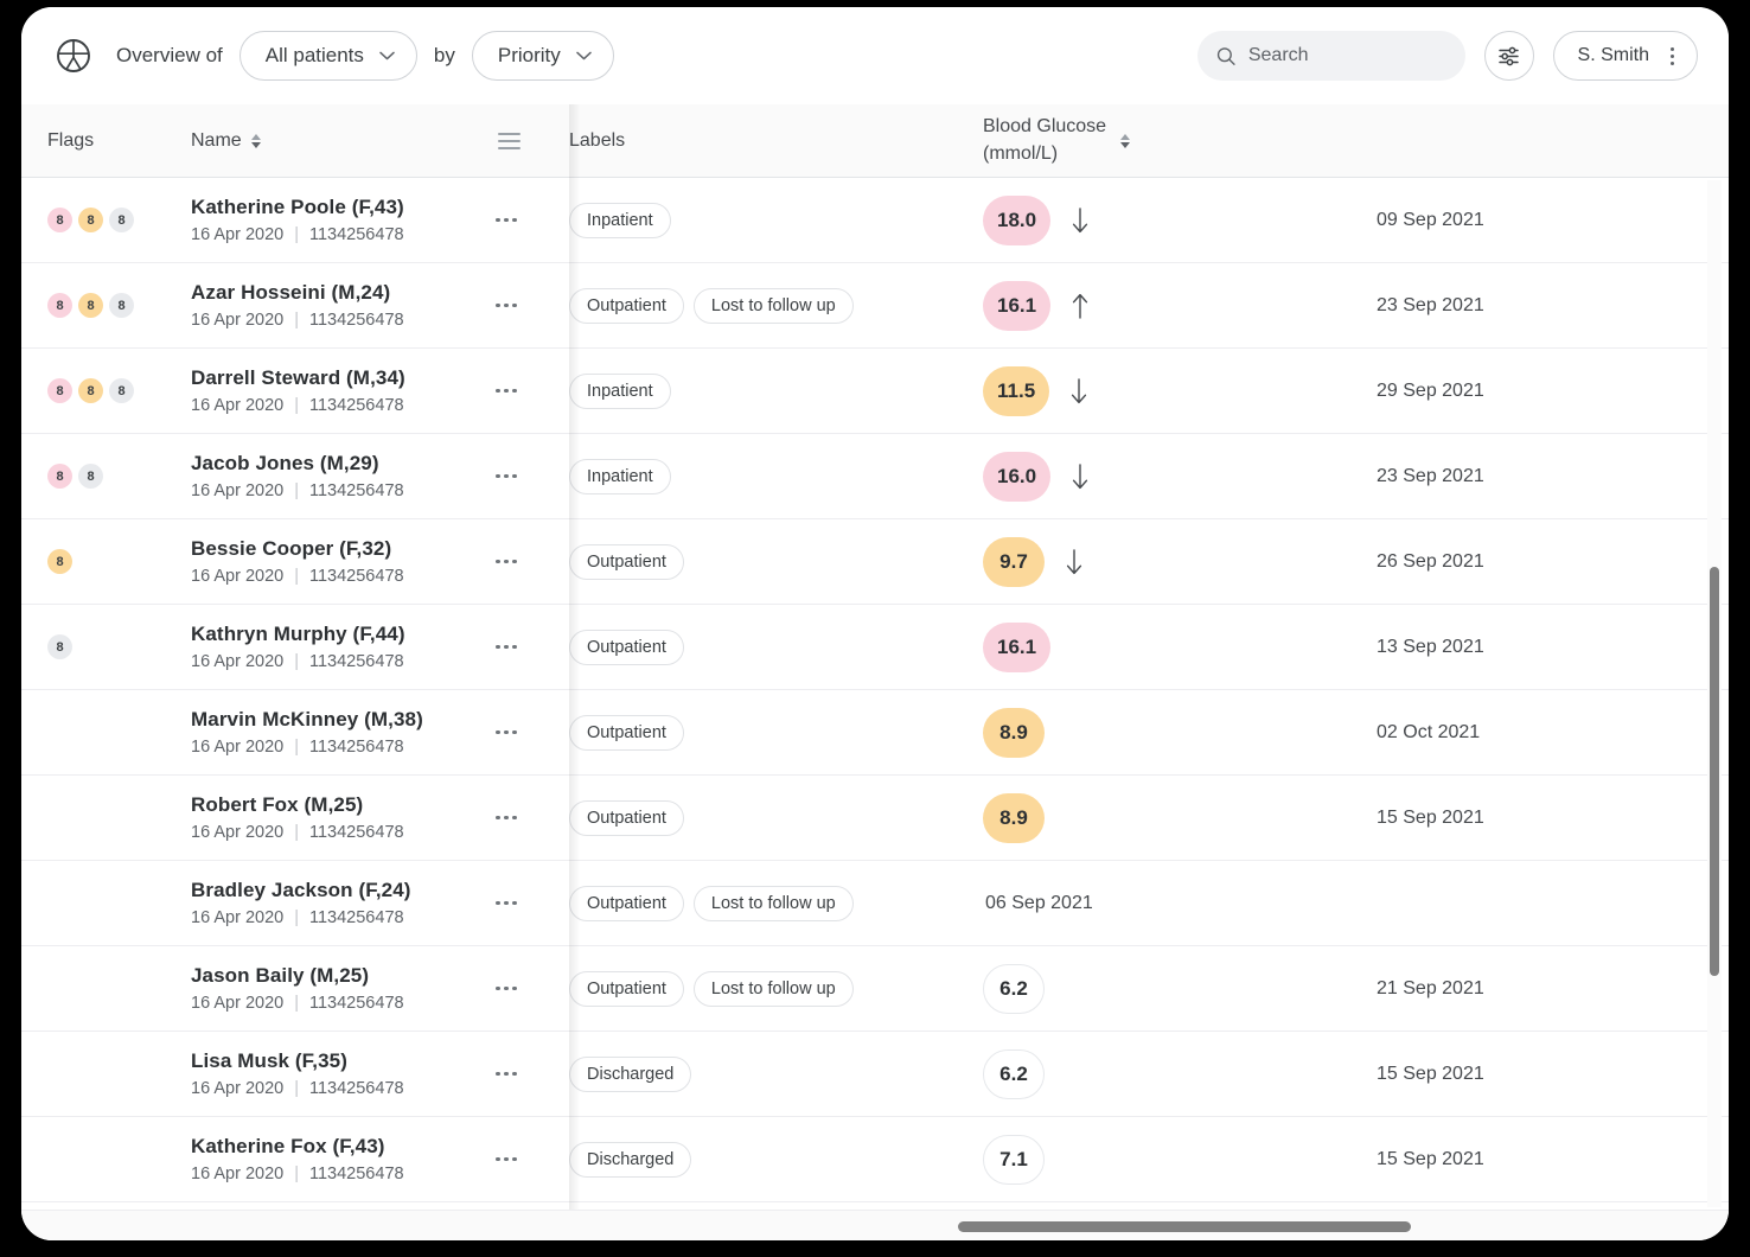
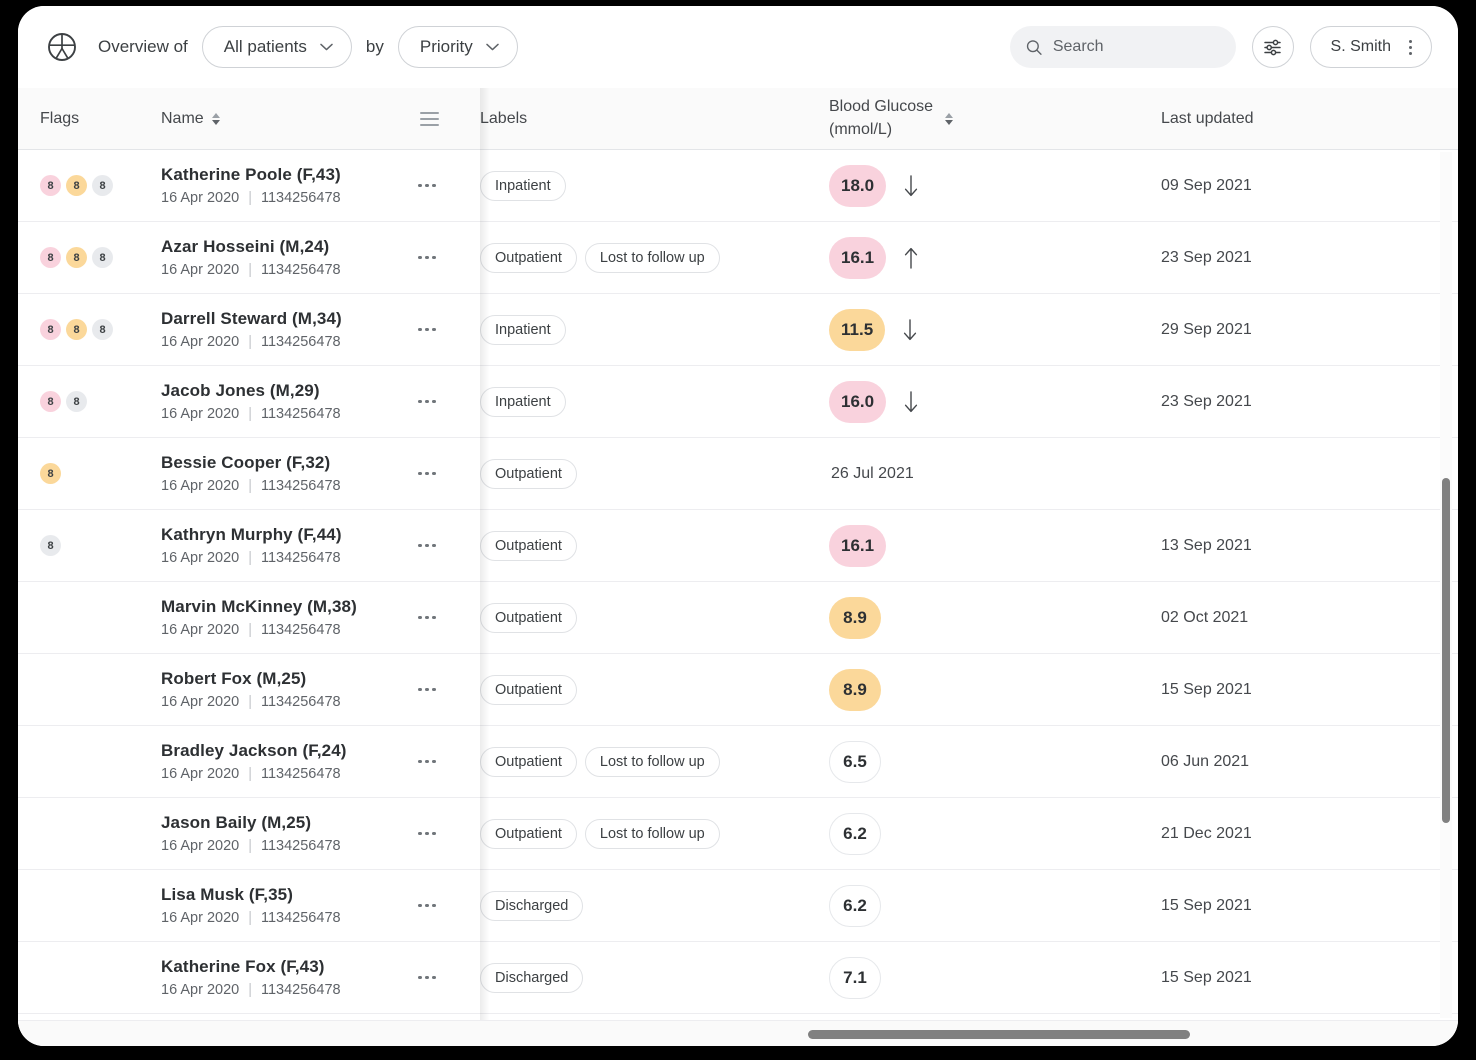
  Overview of
  All patients
  by
  Priority
  Search
  S. Smith
  Flags
  Name
  abels
  Blood Glucose
  (mmol/L)
+ Last updated
  8
  8
  8
  Katherine Poole (F,43)
  16 Apr 2020
  |
  1134256478
  Inpatient
  18.0
  09 Sep 2021
  8
  8
  8
  Azar Hosseini (M,24)
  16 Apr 2020
  |
  1134256478
  Outpatient
  Lost to follow up
  16.1
  23 Sep 2021
  8
  8
  8
  Darrell Steward (M,34)
  16 Apr 2020
  |
  1134256478
  Inpatient
  11.5
  29 Sep 2021
  8
  8
  Jacob Jones (M,29)
  16 Apr 2020
  |
  1134256478
  Inpatient
  16.0
  23 Sep 2021
  8
  Bessie Cooper (F,32)
  16 Apr 2020
  |
  1134256478
  Outpatient
- 9.7
- 26 Sep 2021
+ 26 Jul 2021
  8
  Kathryn Murphy (F,44)
  16 Apr 2020
  |
  1134256478
  Outpatient
  16.1
  13 Sep 2021
  Marvin McKinney (M,38)
  16 Apr 2020
  |
  1134256478
  Outpatient
  8.9
  02 Oct 2021
  Robert Fox (M,25)
  16 Apr 2020
  |
  1134256478
  Outpatient
  8.9
  15 Sep 2021
  Bradley Jackson (F,24)
  16 Apr 2020
  |
  1134256478
  Outpatient
  Lost to follow up
+ 6.5
- 06 Sep 2021
+ 06 Jun 2021
  Jason Baily (M,25)
  16 Apr 2020
  |
  1134256478
  Outpatient
  Lost to follow up
  6.2
- 21 Sep 2021
+ 21 Dec 2021
  Lisa Musk (F,35)
  16 Apr 2020
  |
  1134256478
  Discharged
  6.2
  15 Sep 2021
  Katherine Fox (F,43)
  16 Apr 2020
  |
  1134256478
  Discharged
  7.1
  15 Sep 2021
